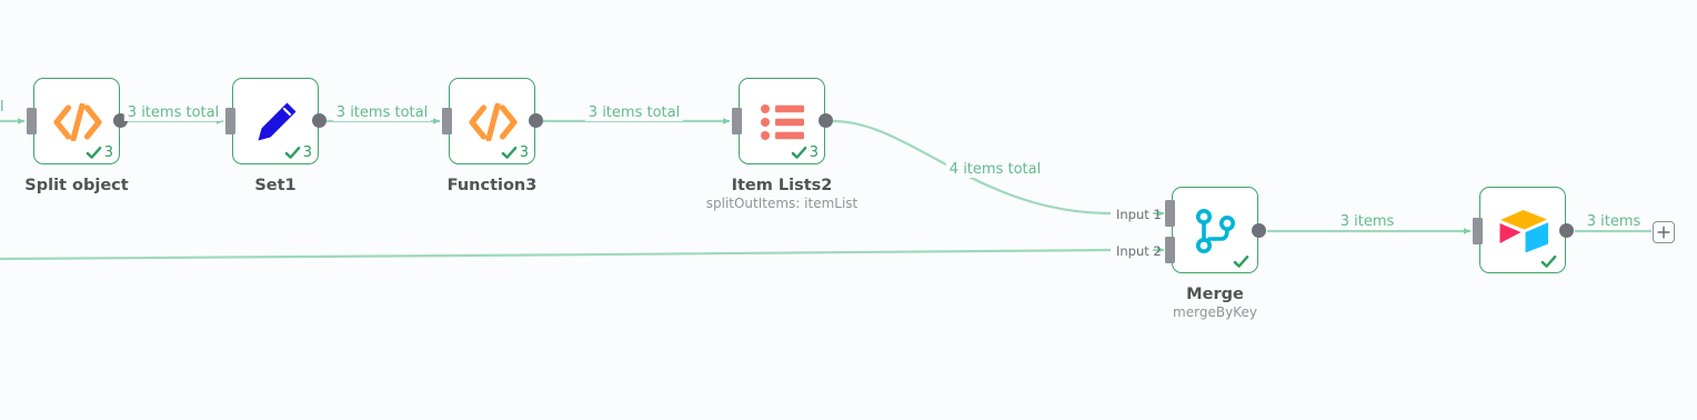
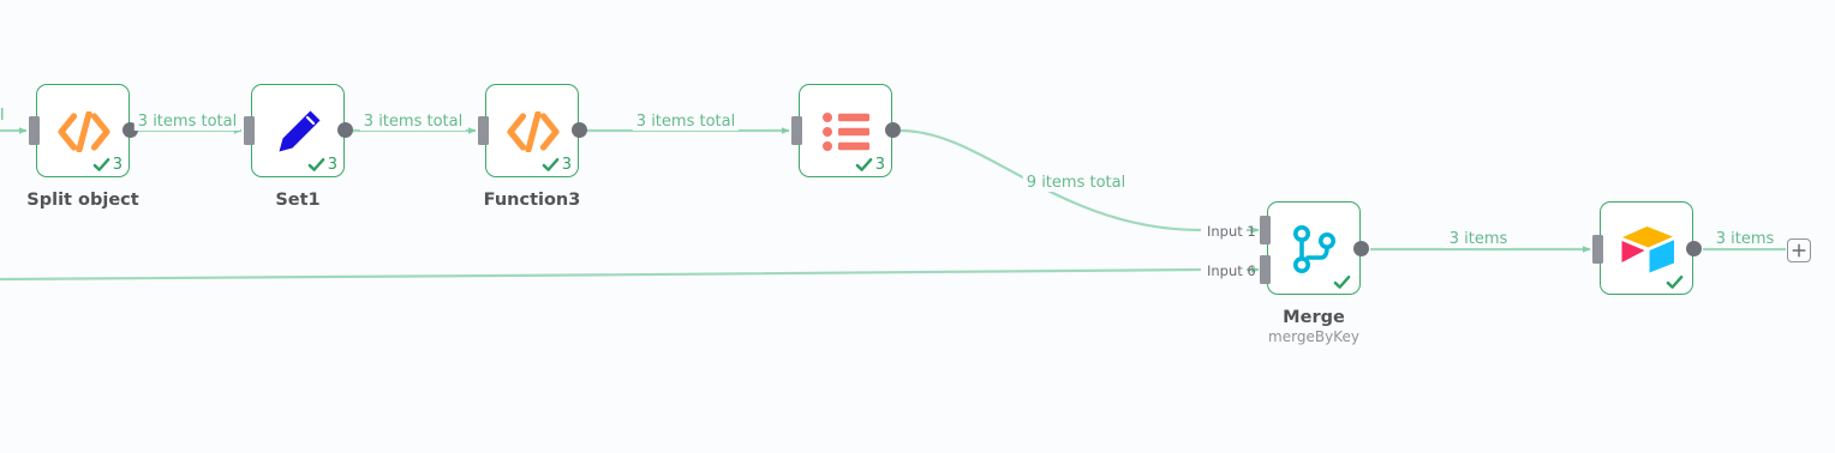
  l
  3
  Split object
  3
  Set1
  3
  Function3
  3
- Item Lists2
- splitOutItems: itemList
  Input 1
- Input 2
+ Input 6
  Merge
  mergeByKey
  3 items total
  3 items total
  3 items total
- 4 items total
+ 9 items total
  3 items
  3 items
